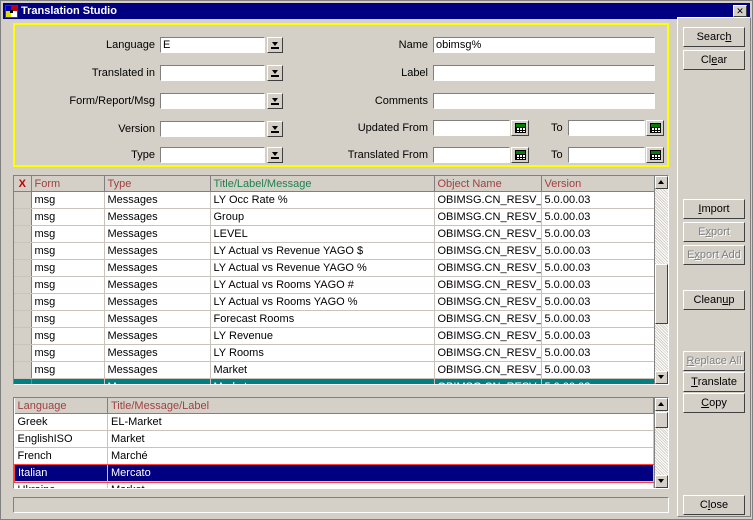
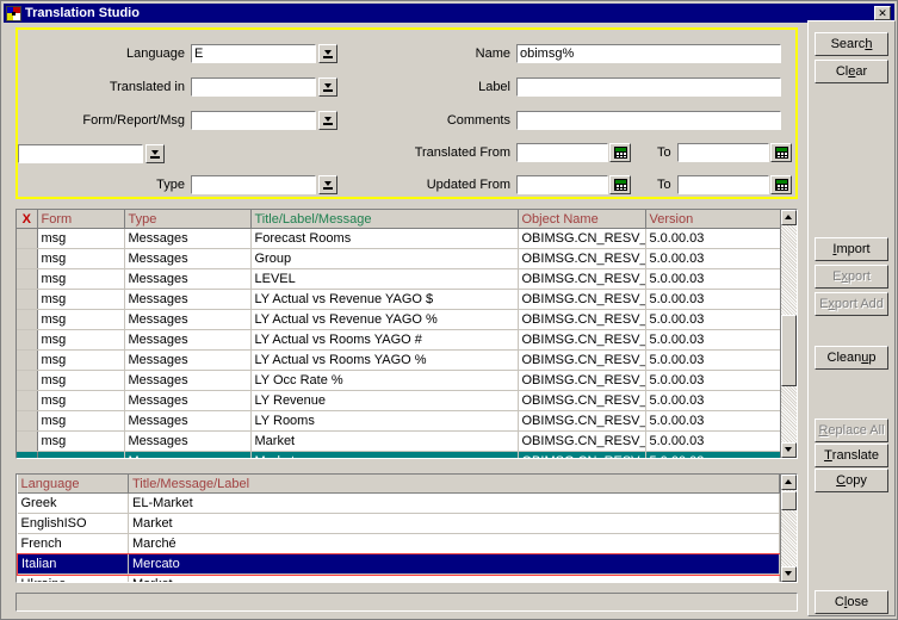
  Translation Studio
  ✕
  Language
  E
  Translated in
  Form/Report/Msg
- Version
  Type
  Name
  obimsg%
  Label
  Comments
- Updated From
+ Translated From
  To
- Translated From
+ Updated From
  To
  X	Form	Type	Title/Label/Message	Object Name	Version
- 	msg	Messages	LY Occ Rate %	OBIMSG.CN_RESV_	5.0.00.03
+ 	msg	Messages	Forecast Rooms	OBIMSG.CN_RESV_	5.0.00.03
  	msg	Messages	Group	OBIMSG.CN_RESV_	5.0.00.03
  	msg	Messages	LEVEL	OBIMSG.CN_RESV_	5.0.00.03
  	msg	Messages	LY Actual vs Revenue YAGO $	OBIMSG.CN_RESV_	5.0.00.03
  	msg	Messages	LY Actual vs Revenue YAGO %	OBIMSG.CN_RESV_	5.0.00.03
  	msg	Messages	LY Actual vs Rooms YAGO #	OBIMSG.CN_RESV_	5.0.00.03
  	msg	Messages	LY Actual vs Rooms YAGO %	OBIMSG.CN_RESV_	5.0.00.03
- 	msg	Messages	Forecast Rooms	OBIMSG.CN_RESV_	5.0.00.03
+ 	msg	Messages	LY Occ Rate %	OBIMSG.CN_RESV_	5.0.00.03
  	msg	Messages	LY Revenue	OBIMSG.CN_RESV_	5.0.00.03
  	msg	Messages	LY Rooms	OBIMSG.CN_RESV_	5.0.00.03
  	msg	Messages	Market	OBIMSG.CN_RESV_	5.0.00.03
  Language	Title/Message/Label
  Greek	EL-Market
  EnglishISO	Market
  French	Marché
  Italian	Mercato
  Searc
  h
  Cl
  e
  ar
  I
  mport
  E
  x
  port
  E
  x
  port Add
  Clean
  u
  p
  R
  eplace All
  T
  ranslate
  C
  opy
  C
  l
  ose
